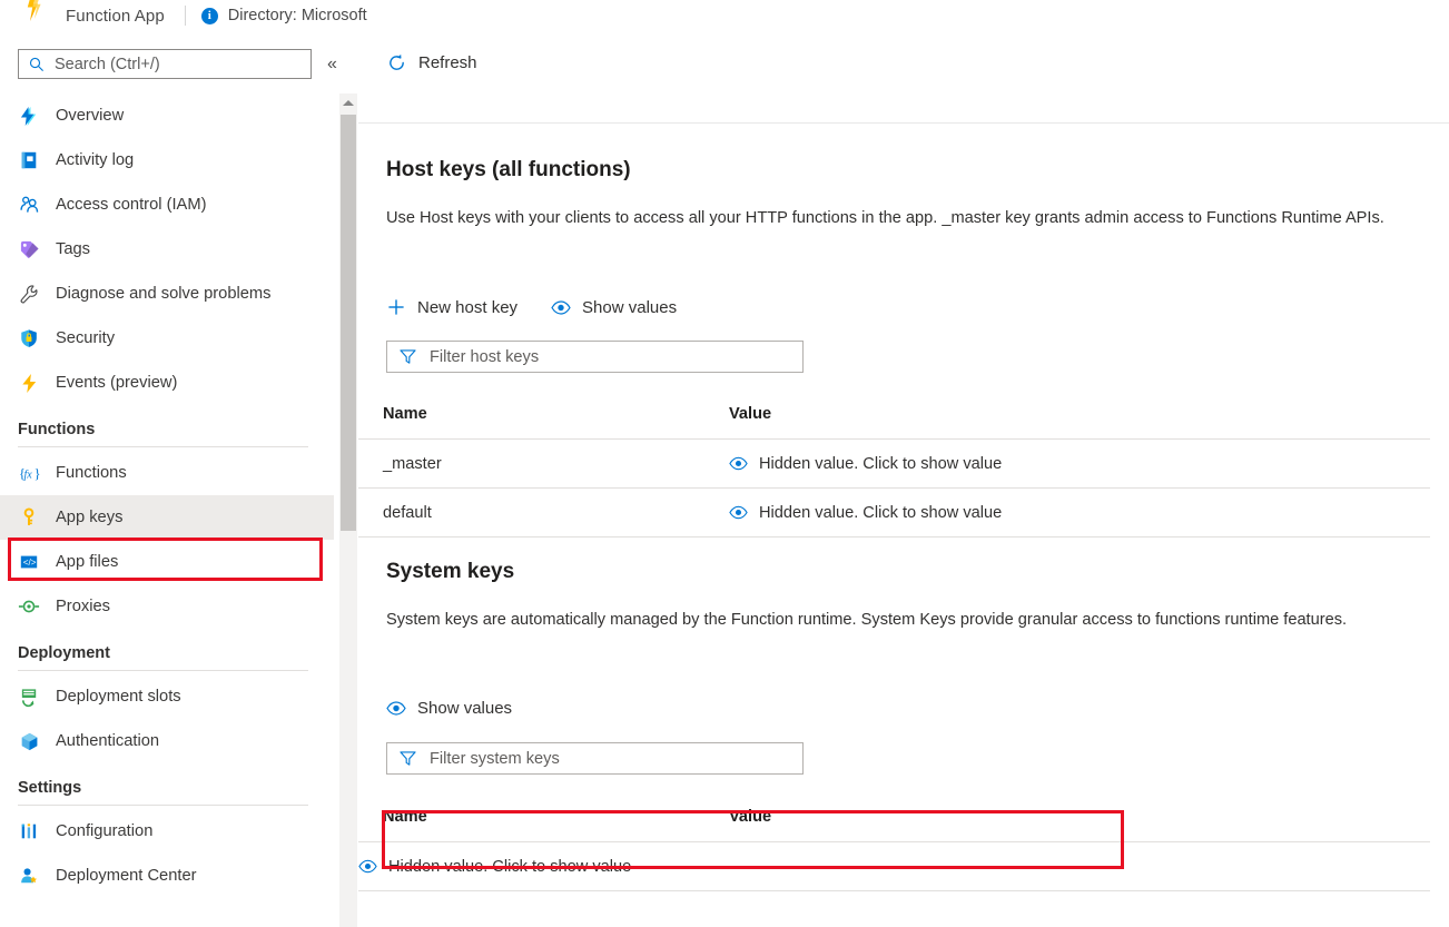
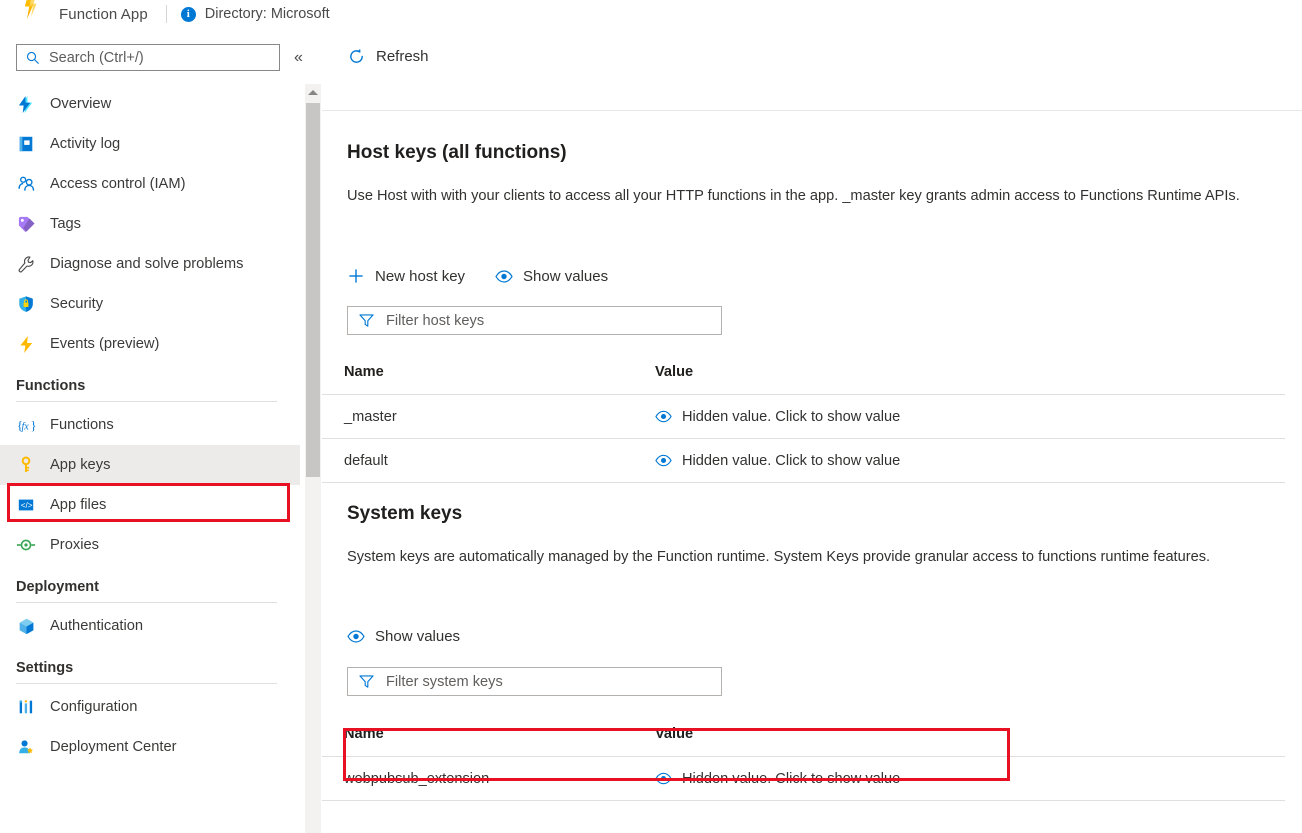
  Function App
  i
  Directory: Microsoft
  Search (Ctrl+/)
  «
  Overview
  Activity log
  Access control (IAM)
  Tags
  Diagnose and solve problems
  Security
  Events (preview)
  Functions
  {
  fx
  }
  Functions
  App keys
  </>
  App files
  Proxies
  Deployment
- Deployment slots
  Authentication
  Settings
  Configuration
  Deployment Center
  Refresh
  Host keys (all functions)
- Use Host keys with your clients to access all your HTTP functions in the app. _master key grants admin access to Functions Runtime APIs.
+ Use Host with with your clients to access all your HTTP functions in the app. _master key grants admin access to Functions Runtime APIs.
  New host key
  Show values
  Filter host keys
  Name
  Value
  _master
  Hidden value. Click to show value
  default
  Hidden value. Click to show value
  System keys
  System keys are automatically managed by the Function runtime. System Keys provide granular access to functions runtime features.
  Show values
  Filter system keys
  Name
  Value
+ webpubsub_extension
  Hidden value. Click to show value
